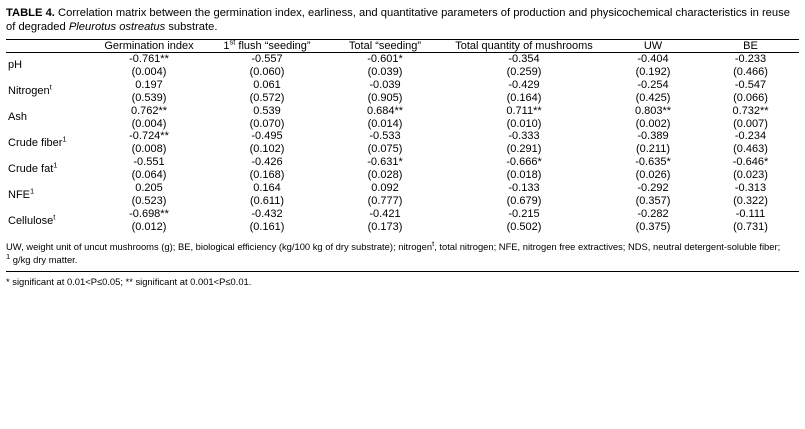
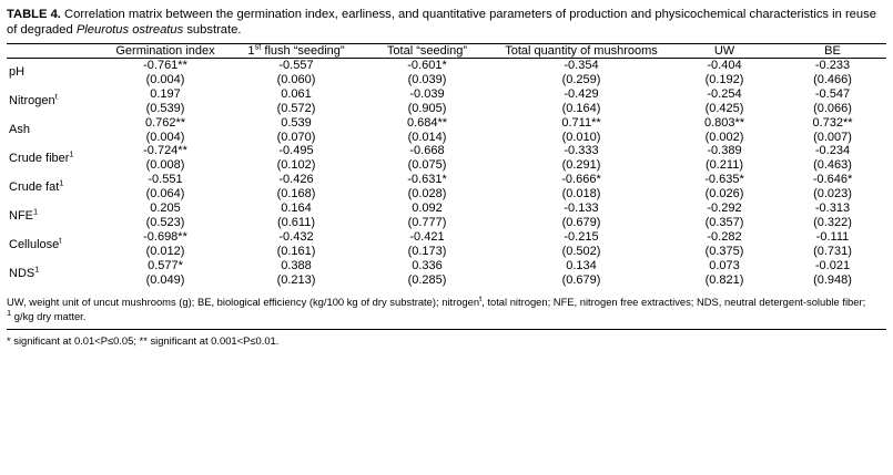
  TABLE 4. Correlation matrix between the germination index, earliness, and quantitative parameters of production and physicochemical characteristics in reuse of degraded Pleurotus ostreatus substrate.
  	Germination index	1st flush “seeding”	Total “seeding”	Total quantity of mushrooms	UW	BE
  pH	-0.761**(0.004)	-0.557(0.060)	-0.601*(0.039)	-0.354(0.259)	-0.404(0.192)	-0.233(0.466)
  Nitrogent	0.197(0.539)	0.061(0.572)	-0.039(0.905)	-0.429(0.164)	-0.254(0.425)	-0.547(0.066)
  Ash	0.762**(0.004)	0.539(0.070)	0.684**(0.014)	0.711**(0.010)	0.803**(0.002)	0.732**(0.007)
- Crude fiber1	-0.724**(0.008)	-0.495(0.102)	-0.533(0.075)	-0.333(0.291)	-0.389(0.211)	-0.234(0.463)
+ Crude fiber1	-0.724**(0.008)	-0.495(0.102)	-0.668(0.075)	-0.333(0.291)	-0.389(0.211)	-0.234(0.463)
  Crude fat1	-0.551(0.064)	-0.426(0.168)	-0.631*(0.028)	-0.666*(0.018)	-0.635*(0.026)	-0.646*(0.023)
  NFE1	0.205(0.523)	0.164(0.611)	0.092(0.777)	-0.133(0.679)	-0.292(0.357)	-0.313(0.322)
  Celluloset	-0.698**(0.012)	-0.432(0.161)	-0.421(0.173)	-0.215(0.502)	-0.282(0.375)	-0.111(0.731)
+ NDS1	0.577*(0.049)	0.388(0.213)	0.336(0.285)	0.134(0.679)	0.073(0.821)	-0.021(0.948)
  UW, weight unit of uncut mushrooms (g); BE, biological efficiency (kg/100 kg of dry substrate); nitrogent, total nitrogen; NFE, nitrogen free extractives; NDS, neutral detergent-soluble fiber;
  1 g/kg dry matter.
  * significant at 0.01<P≤0.05; ** significant at 0.001<P≤0.01.
